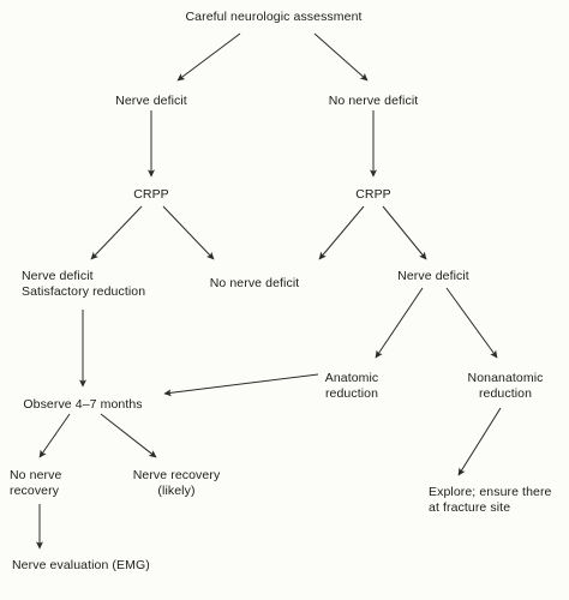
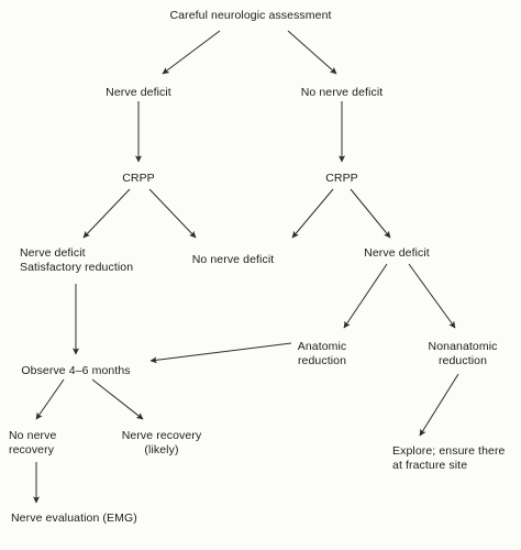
  Careful neurologic assessment
  Nerve deficit
  No nerve deficit
  CRPP
  CRPP
  Nerve deficit
  Satisfactory reduction
  No nerve deficit
  Nerve deficit
- Observe 4–7 months
+ Observe 4–6 months
  Anatomic
  reduction
  Nonanatomic
  reduction
  No nerve
  recovery
  Nerve recovery
  (likely)
  Explore; ensure there
  at fracture site
  Nerve evaluation (EMG)
